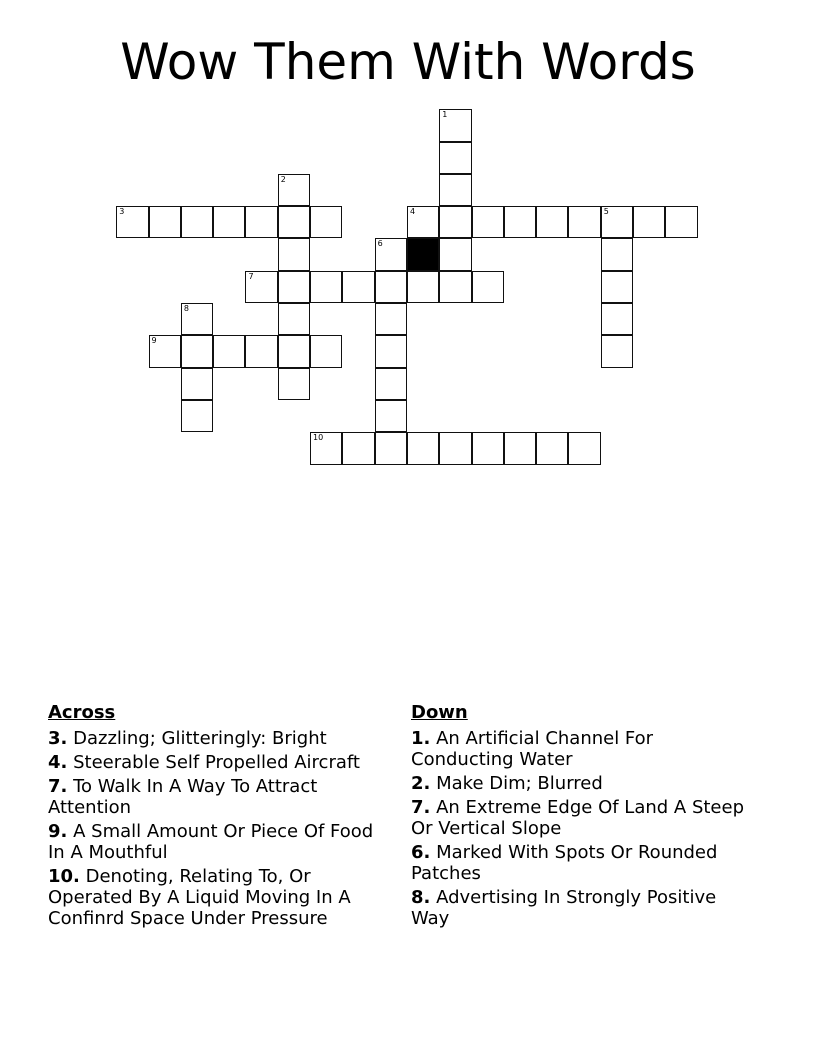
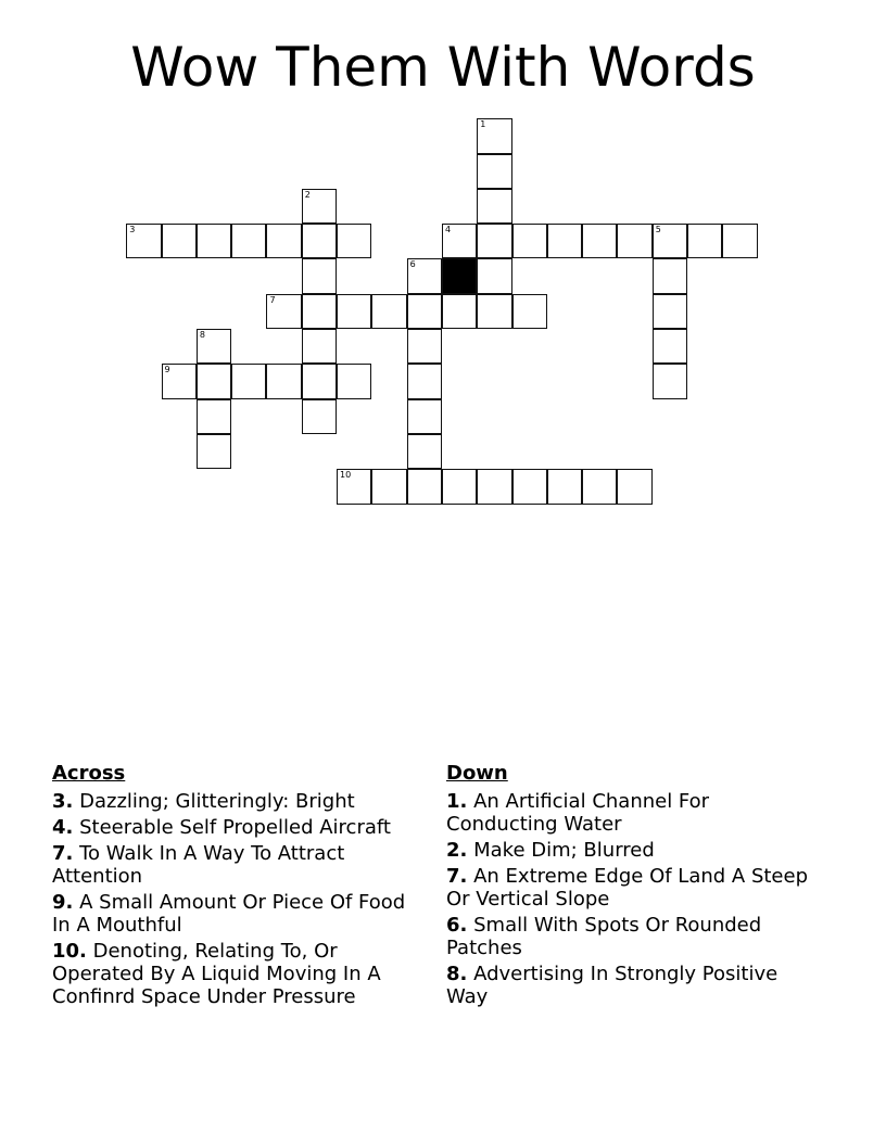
  Wow Them With Words
  1
  2
  3
  4
  5
  6
  7
  8
  9
  10
  Across
  3. Dazzling; Glitteringly: Bright
  4. Steerable Self Propelled Aircraft
  7. To Walk In A Way To Attract Attention
  9. A Small Amount Or Piece Of Food In A Mouthful
  10. Denoting, Relating To, Or Operated By A Liquid Moving In A Confinrd Space Under Pressure
  Down
  1. An Artificial Channel For Conducting Water
  2. Make Dim; Blurred
  7. An Extreme Edge Of Land A Steep Or Vertical Slope
- 6. Marked With Spots Or Rounded Patches
+ 6. Small With Spots Or Rounded Patches
  8. Advertising In Strongly Positive Way
